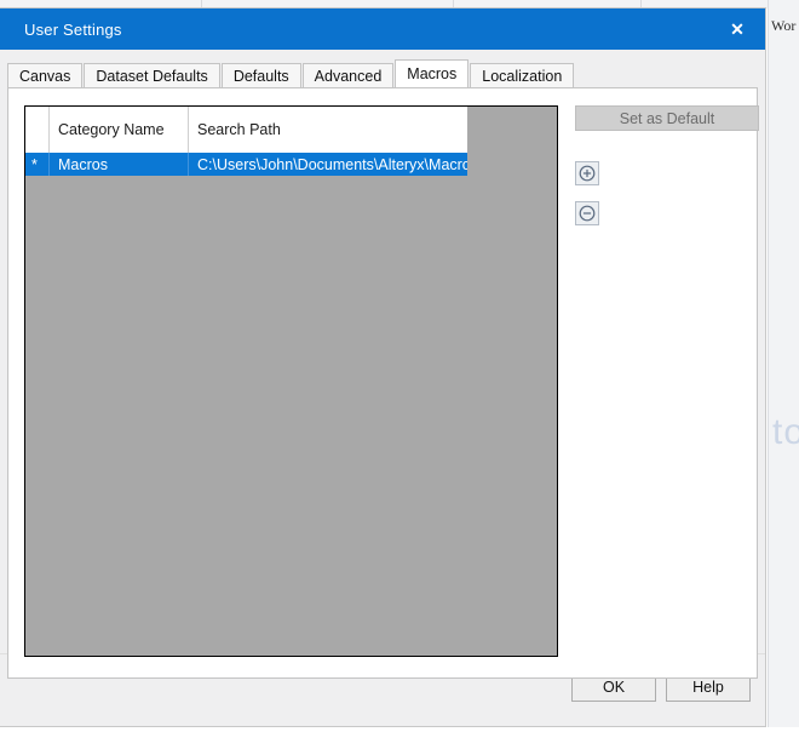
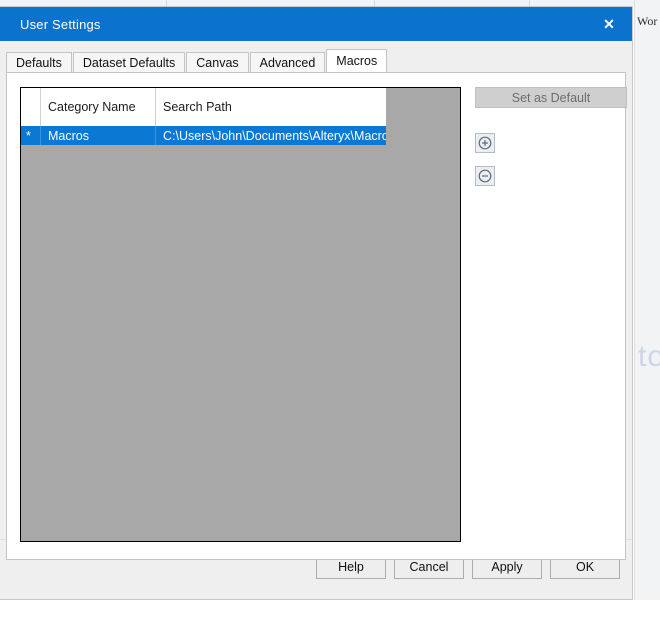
  Wor
  to
  User Settings
  ✕
- Canvas
+ Defaults
  Dataset Defaults
- Defaults
+ Canvas
  Advanced
  Macros
- Localization
  Category Name
  Search Path
  *
  Macros
  C:\Users\John\Documents\Alteryx\Macro
  Set as Default
- OK
+ Help
+ Cancel
+ Apply
- Help
+ OK
